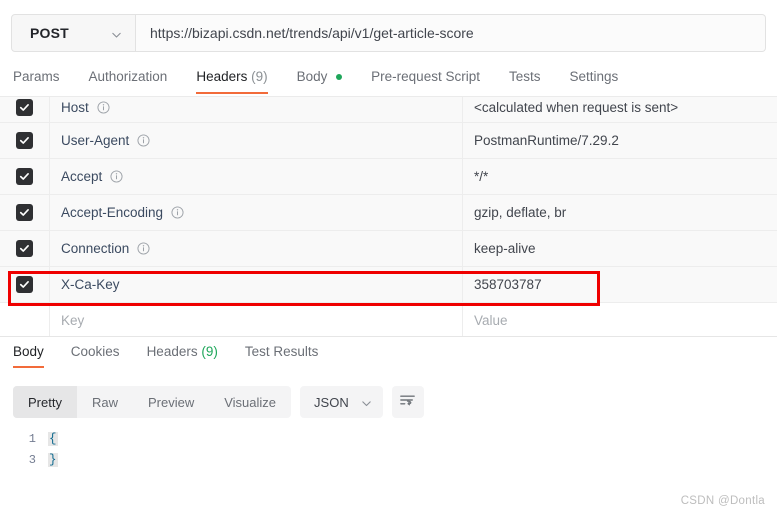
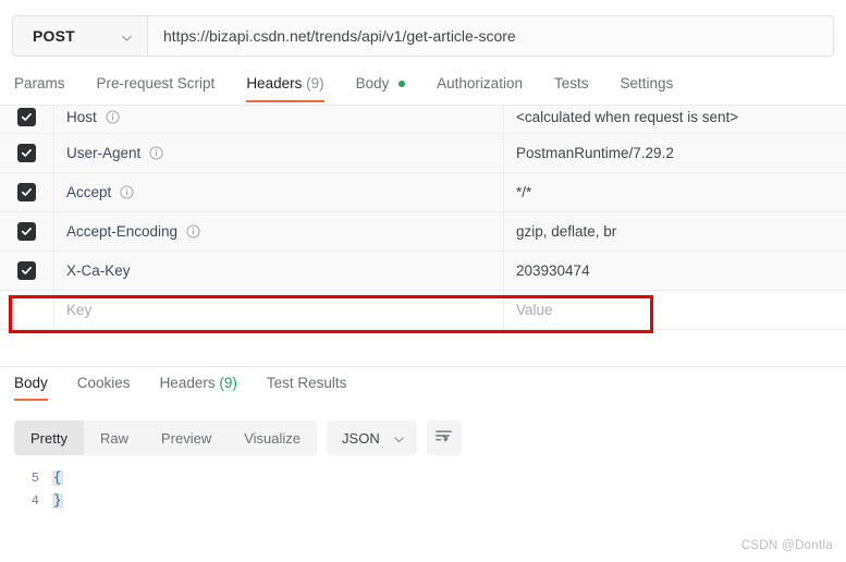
  POST
  https://bizapi.csdn.net/trends/api/v1/get-article-score
  Params
- Authorization
+ Pre-request Script
  Headers (9)
  Body
- Pre-request Script
+ Authorization
  Tests
  Settings
  Host
  <calculated when request is sent>
  User-Agent
  PostmanRuntime/7.29.2
  Accept
  */*
  Accept-Encoding
  gzip, deflate, br
- Connection
- keep-alive
  X-Ca-Key
- 358703787
+ 203930474
  Key
  Value
  Body
  Cookies
  Headers (9)
  Test Results
  Pretty
  Raw
  Preview
  Visualize
  JSON
- 1
+ 5
  {
- 3
+ 4
  }
  CSDN @Dontla
